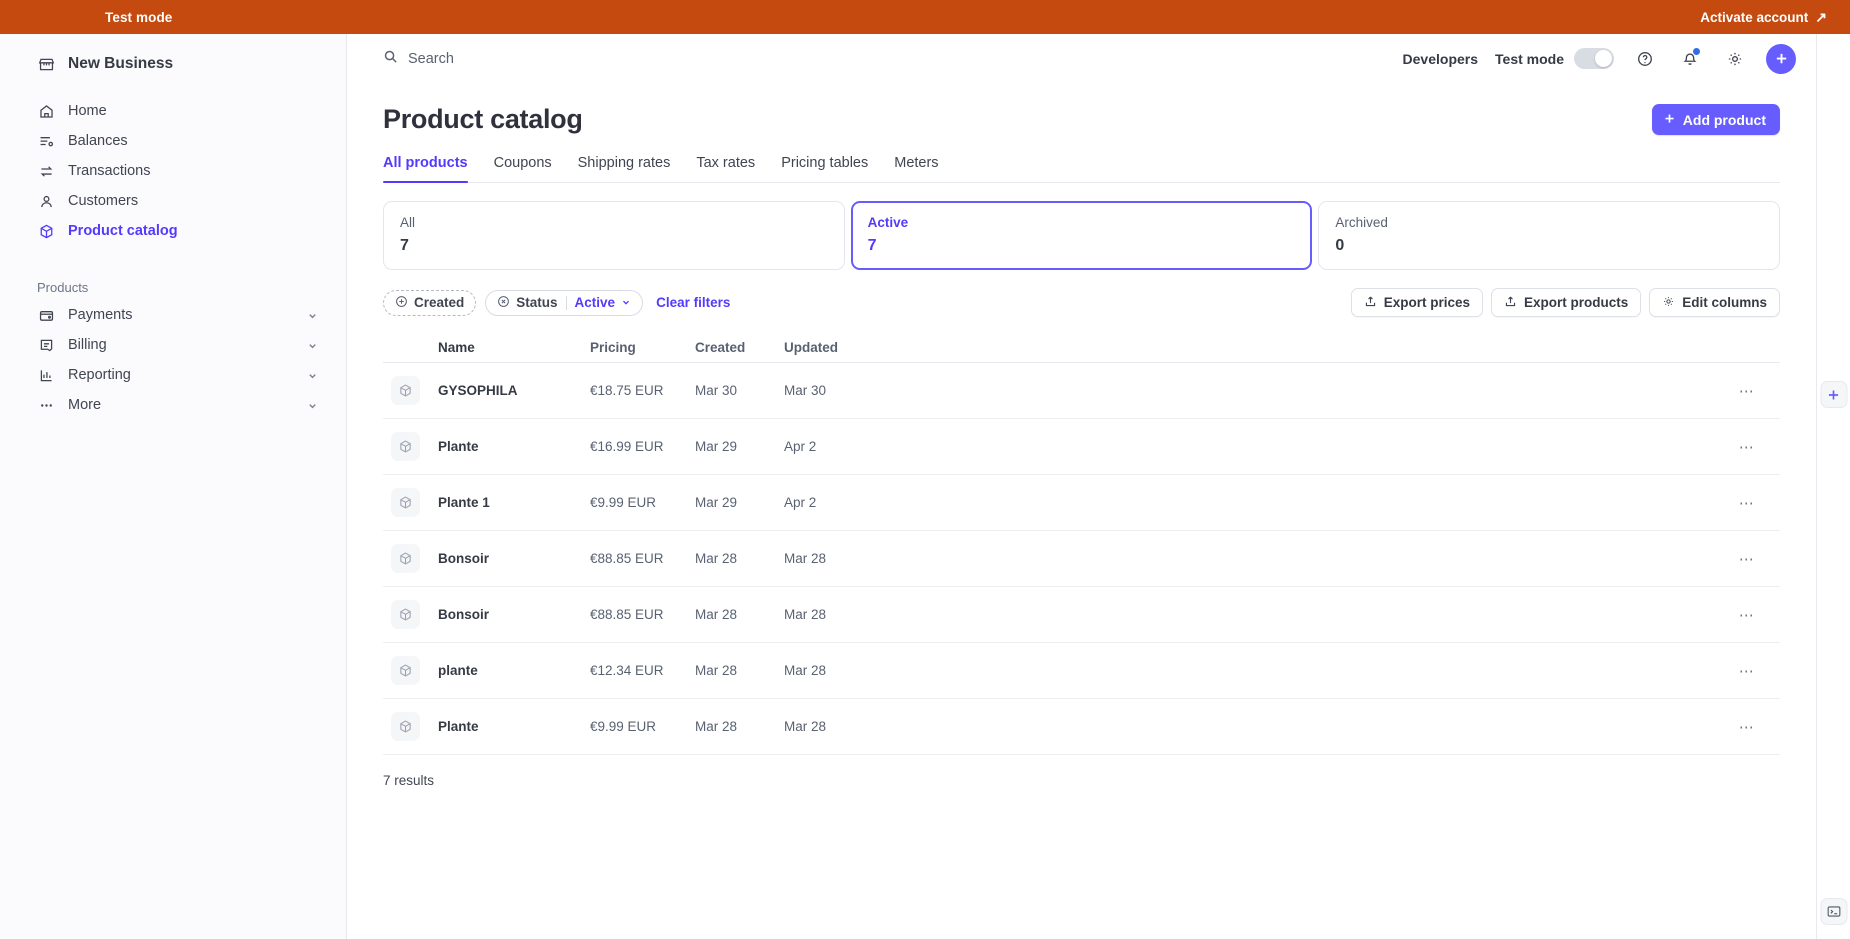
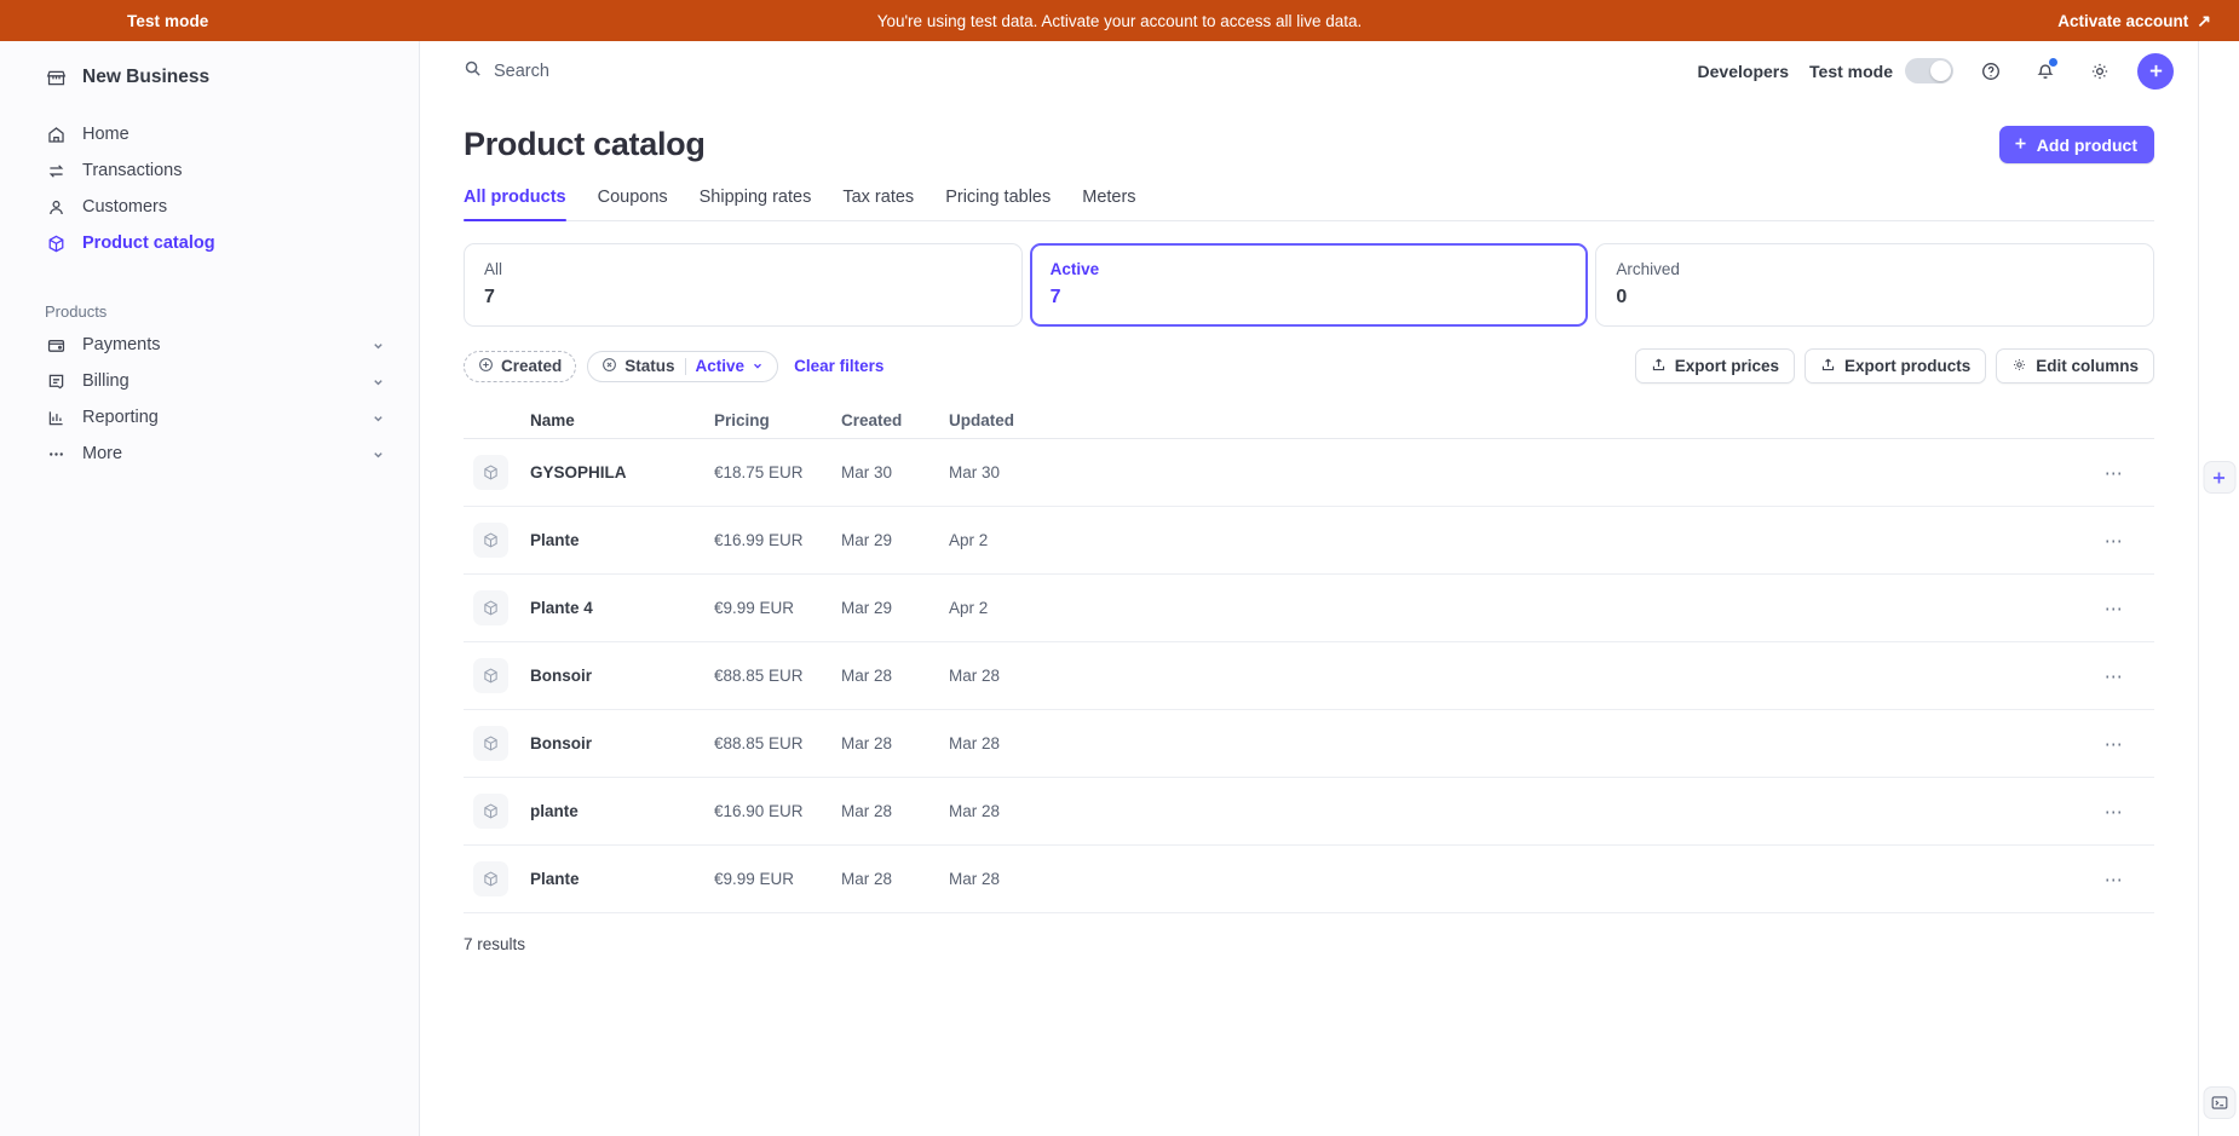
  Test mode
+ You're using test data. Activate your account to access all live data.
  Activate account
  ↗
  New Business
  Home
- Balances
  Transactions
  Customers
  Product catalog
  Products
  Payments
  Billing
  Reporting
  More
  Search
  Developers
  Test mode
  Product catalog
  Add product
  All products
  Coupons
  Shipping rates
  Tax rates
  Pricing tables
  Meters
  All
  7
  Active
  7
  Archived
  0
  Created
  Status
  Active
  Clear filters
  Export prices
  Export products
  Edit columns
  Name
  Pricing
  Created
  Updated
  GYSOPHILA
  €18.75 EUR
  Mar 30
  Mar 30
  ⋯
  Plante
  €16.99 EUR
  Mar 29
  Apr 2
  ⋯
- Plante 1
+ Plante 4
  €9.99 EUR
  Mar 29
  Apr 2
  ⋯
  Bonsoir
  €88.85 EUR
  Mar 28
  Mar 28
  ⋯
  Bonsoir
  €88.85 EUR
  Mar 28
  Mar 28
  ⋯
  plante
- €12.34 EUR
+ €16.90 EUR
  Mar 28
  Mar 28
  ⋯
  Plante
  €9.99 EUR
  Mar 28
  Mar 28
  ⋯
  7 results
